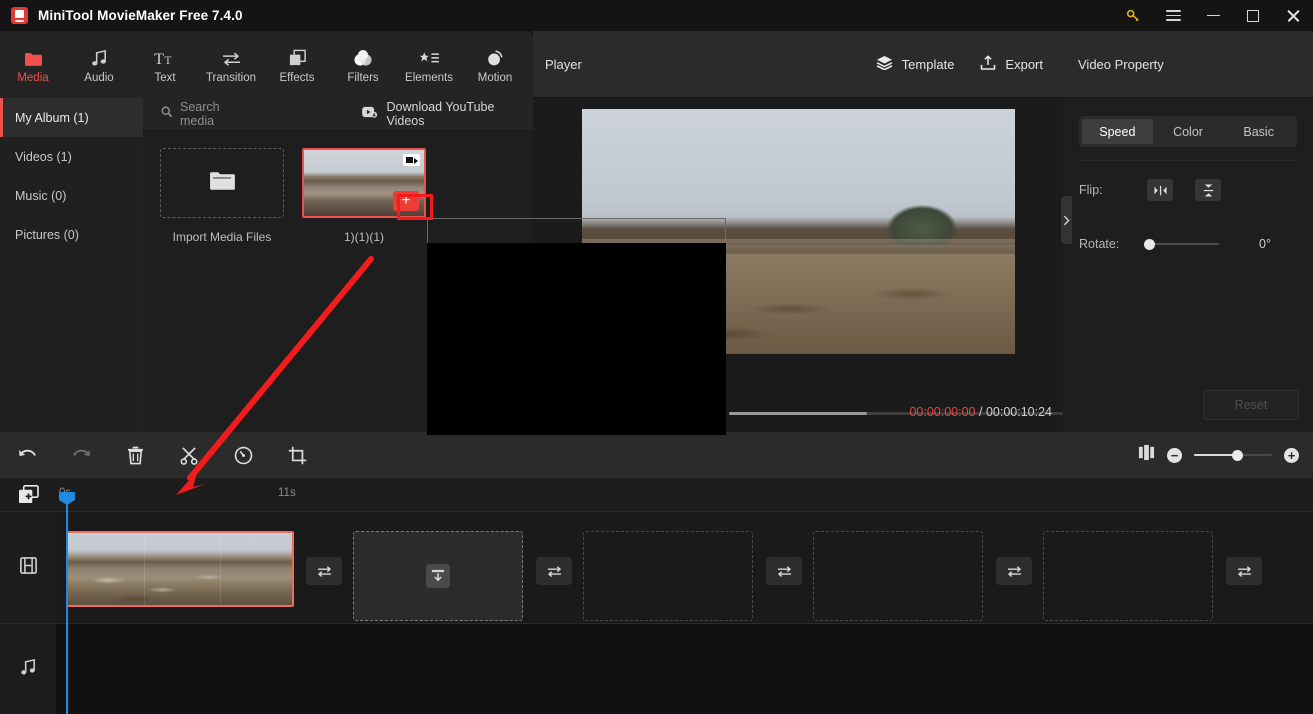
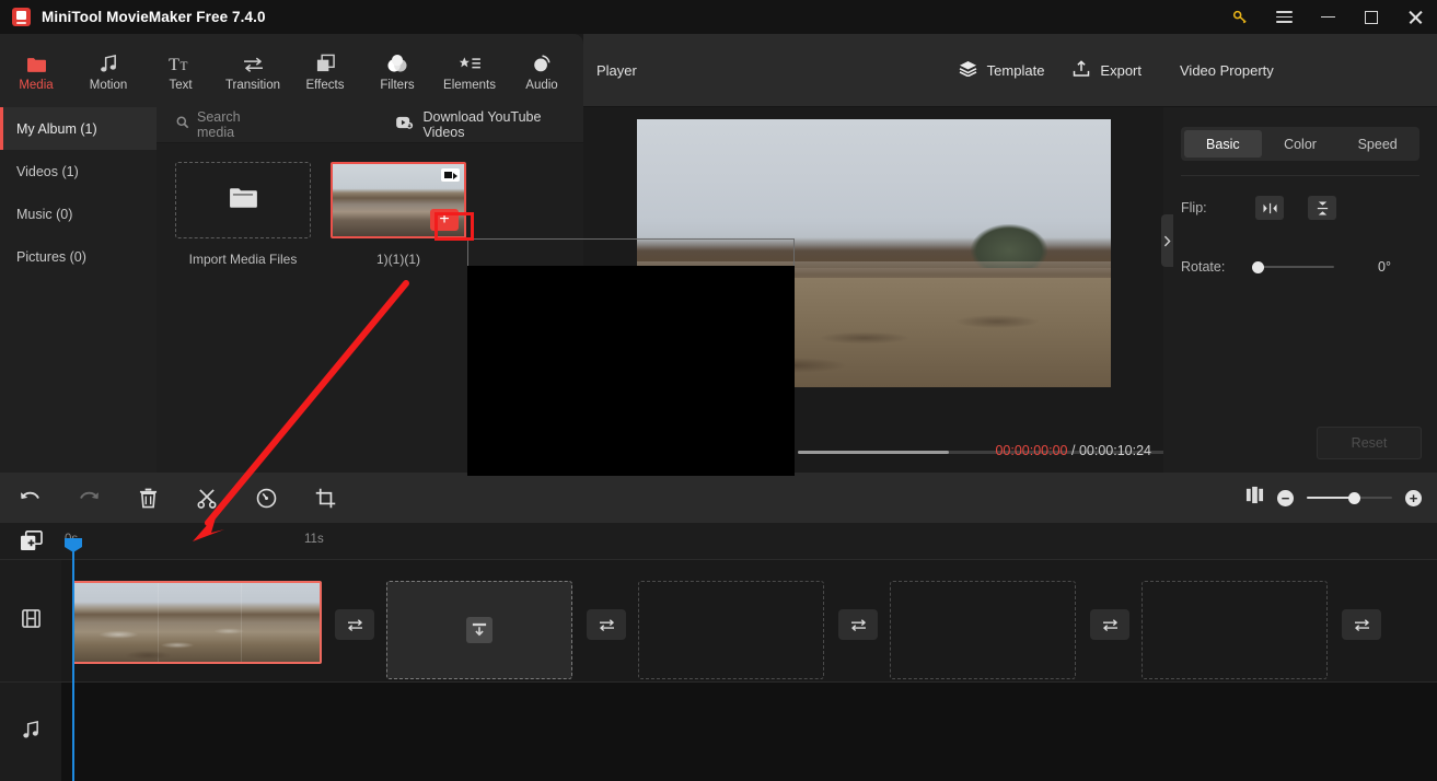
  MiniTool MovieMaker Free 7.4.0
  Media
- Audio
+ Motion
  T
  T
  Text
  Transition
  Effects
  Filters
  Elements
- Motion
+ Audio
  My Album (1)
  Videos (1)
  Music (0)
  Pictures (0)
  Search media
  Download YouTube Videos
  Import Media Files
  +
  1)(1)(1)
  Player
  Template
  Export
  00:00:00:00 / 00:00:10:24
  Video Property
- Speed
+ Basic
  Color
- Basic
+ Speed
  Flip:
  Rotate:
  0°
  Reset
  −
  +
  11s
